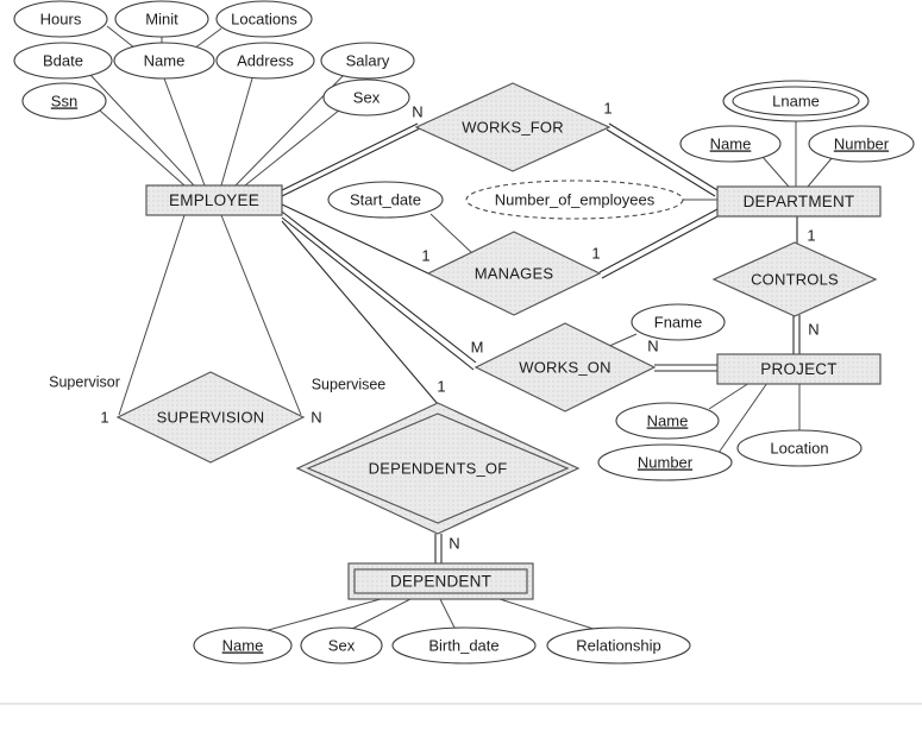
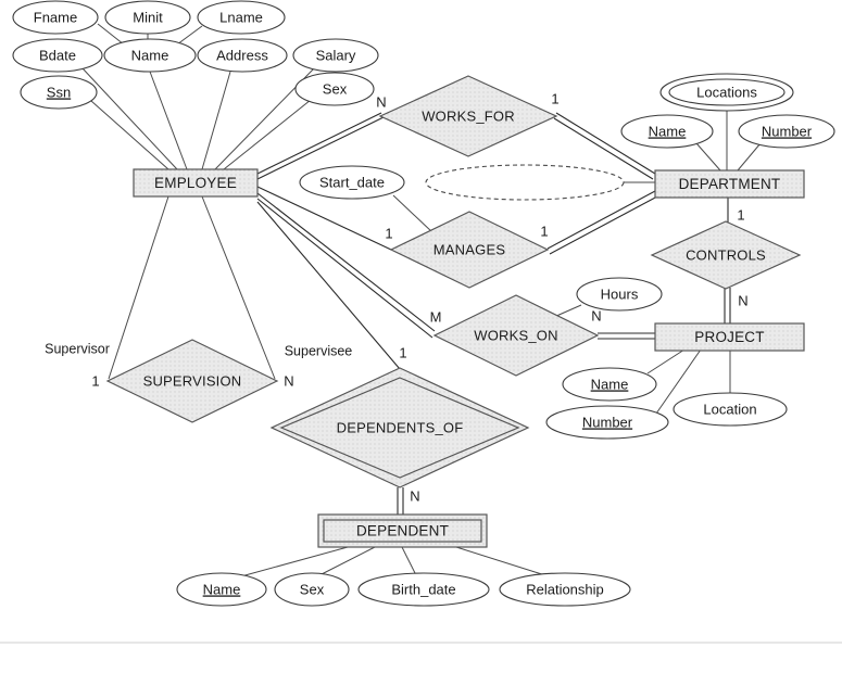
  EMPLOYEE
  DEPARTMENT
  PROJECT
  DEPENDENT
  WORKS_FOR
  MANAGES
  CONTROLS
  WORKS_ON
  SUPERVISION
  DEPENDENTS_OF
- Hours
+ Fname
  Minit
- Locations
+ Lname
  Bdate
  Name
  Address
  Salary
  Ssn
  Sex
  Start_date
- Number_of_employees
- Lname
+ Locations
  Name
  Number
- Fname
+ Hours
  Name
  Number
  Location
  Name
  Sex
  Birth_date
  Relationship
  N
  1
  1
  1
  1
  N
  M
  N
  1
  N
  1
  N
  Supervisor
  Supervisee
